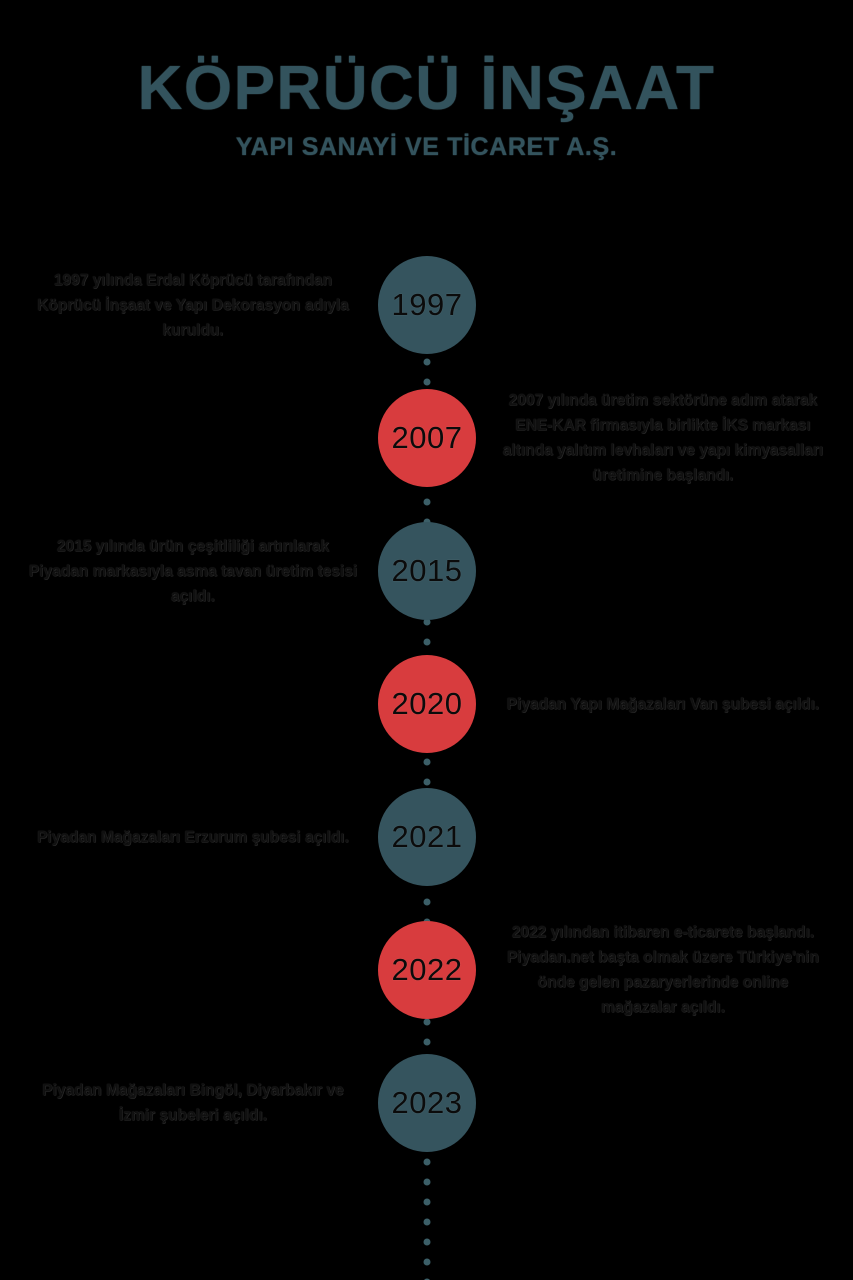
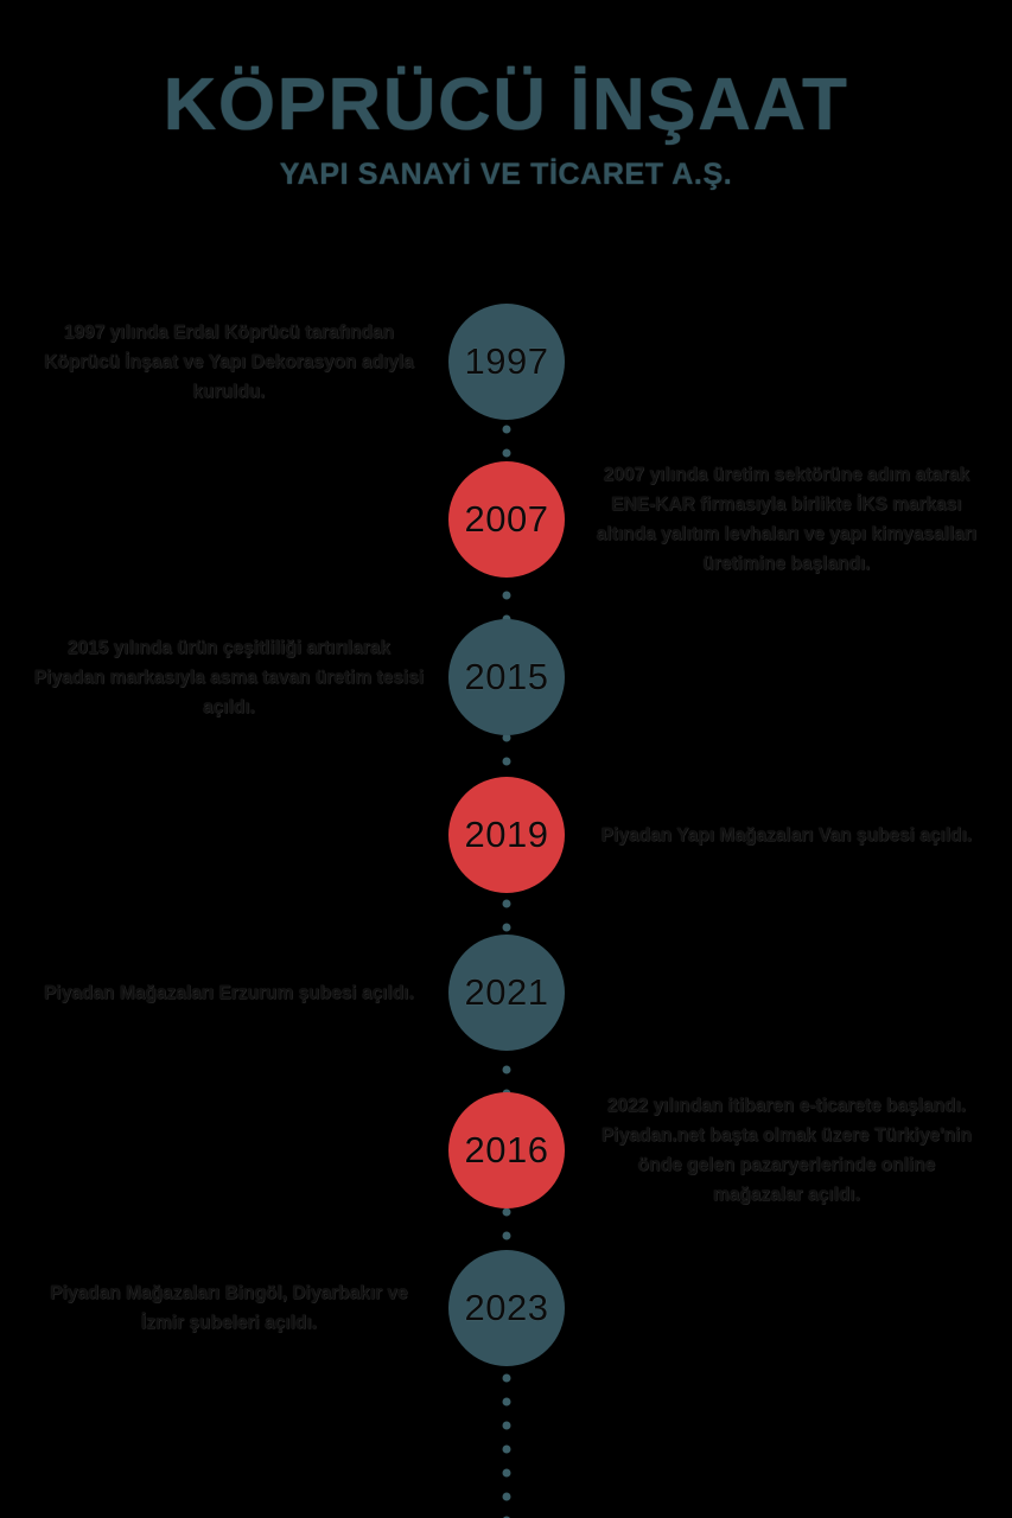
  KÖPRÜCÜ İNŞAAT
  YAPI SANAYİ VE TİCARET A.Ş.
  1997
  1997 yılında Erdal Köprücü tarafından Köprücü İnşaat ve Yapı Dekorasyon adıyla kuruldu.
  2007
  2007 yılında üretim sektörüne adım atarak ENE-KAR firmasıyla birlikte İKS markası altında yalıtım levhaları ve yapı kimyasalları üretimine başlandı.
  2015
  2015 yılında ürün çeşitliliği artırılarak Piyadan markasıyla asma tavan üretim tesisi açıldı.
- 2020
+ 2019
  Piyadan Yapı Mağazaları Van şubesi açıldı.
  2021
  Piyadan Mağazaları Erzurum şubesi açıldı.
- 2022
+ 2016
  2022 yılından itibaren e-ticarete başlandı. Piyadan.net başta olmak üzere Türkiye'nin önde gelen pazaryerlerinde online mağazalar açıldı.
  2023
  Piyadan Mağazaları Bingöl, Diyarbakır ve İzmir şubeleri açıldı.
